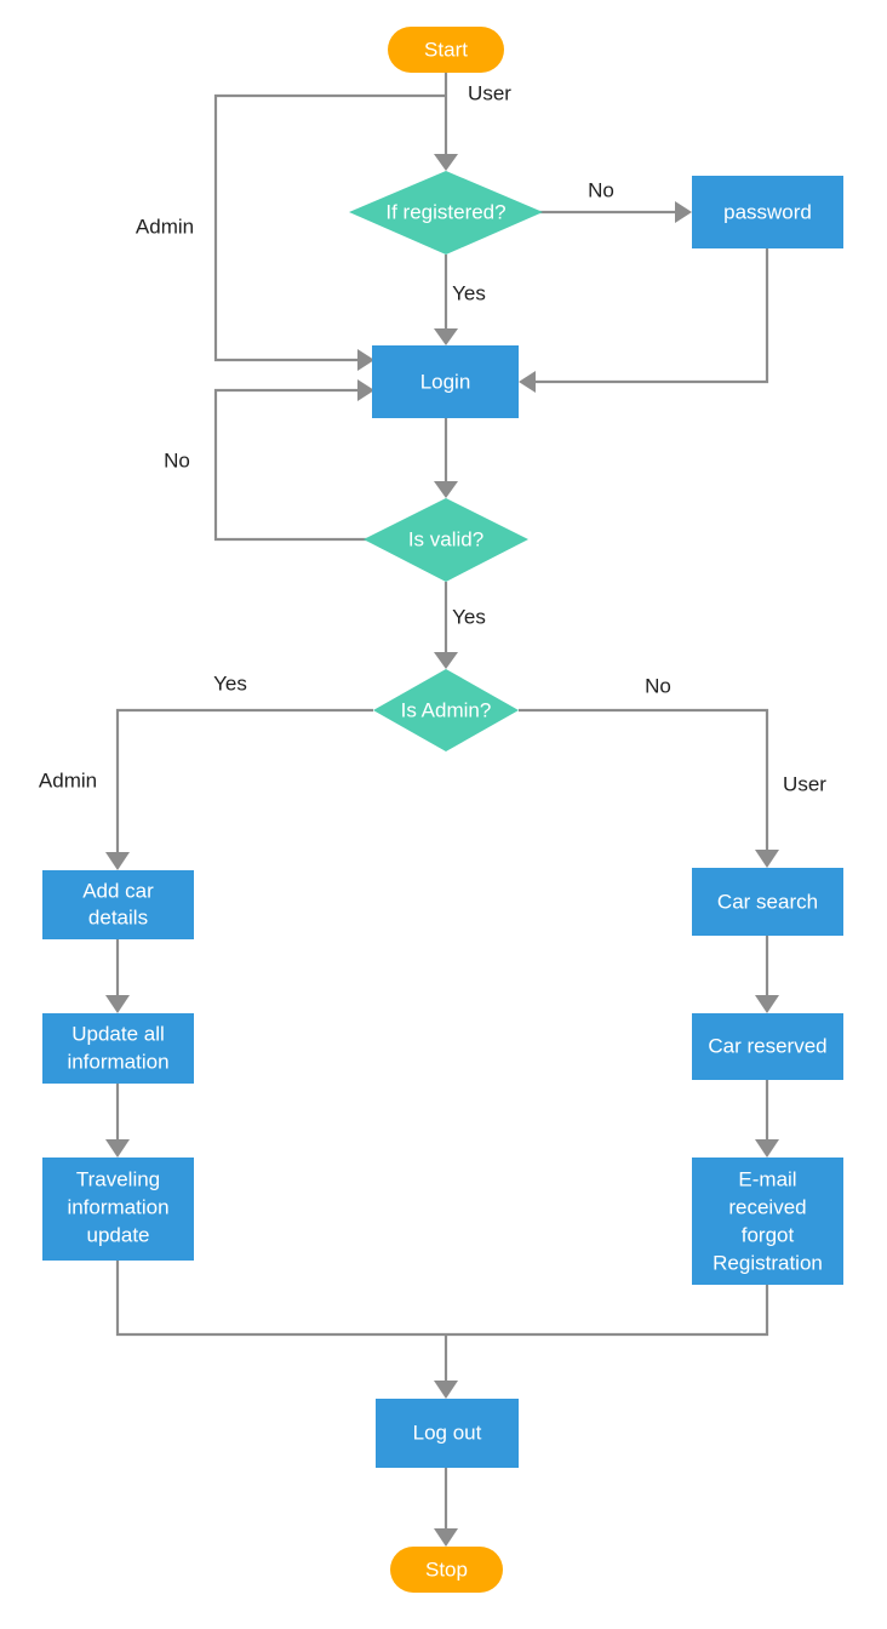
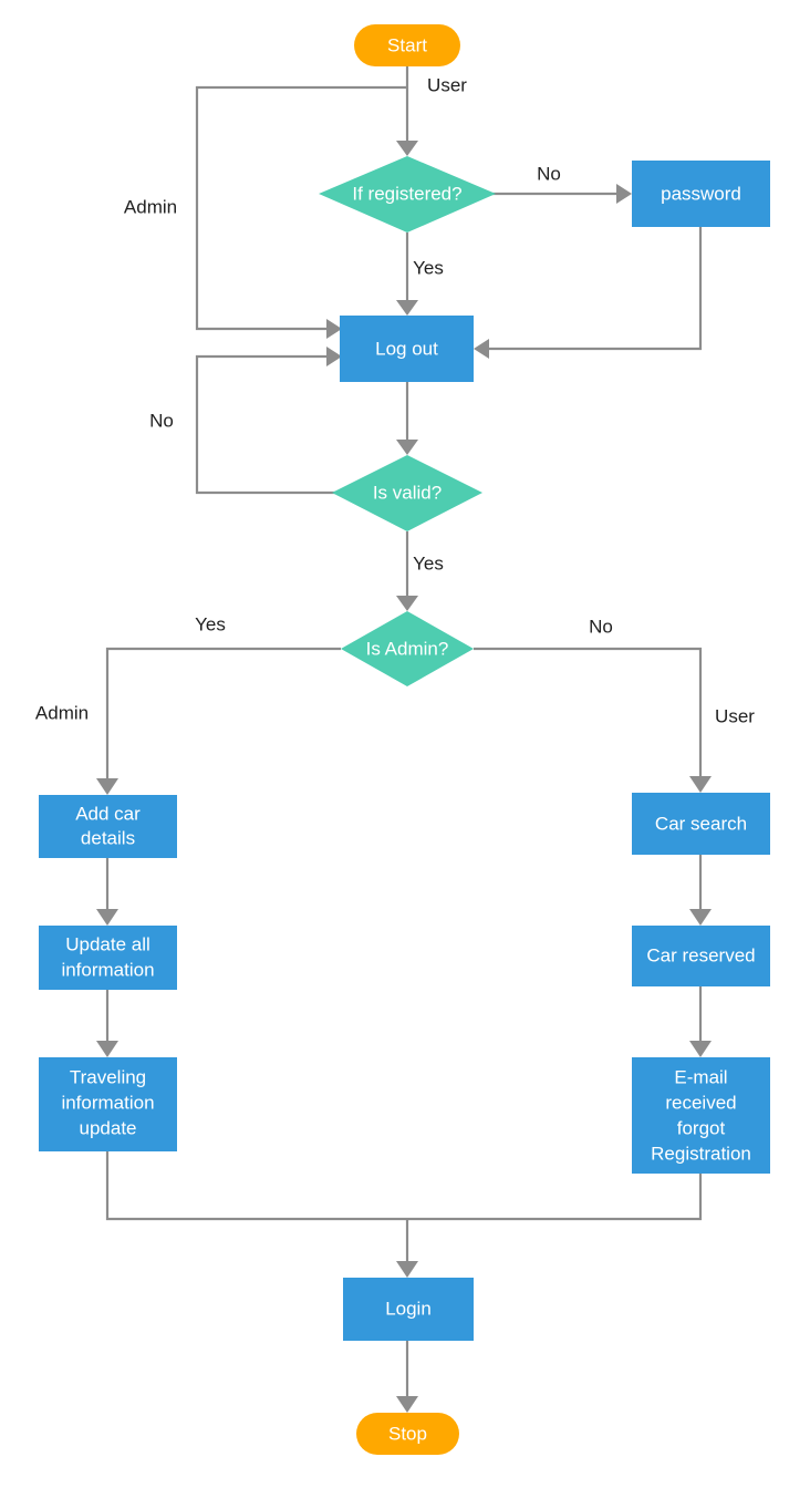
  Start
  If registered?
  password
- Login
+ Log out
  Is valid?
  Is Admin?
  Add car
  details
  Update all
  information
  Traveling
  information
  update
  Car search
  Car reserved
  E-mail
  received
  forgot
  Registration
- Log out
+ Login
  Stop
  User
  Admin
  No
  Yes
  No
  Yes
  Yes
  No
  Admin
  User
